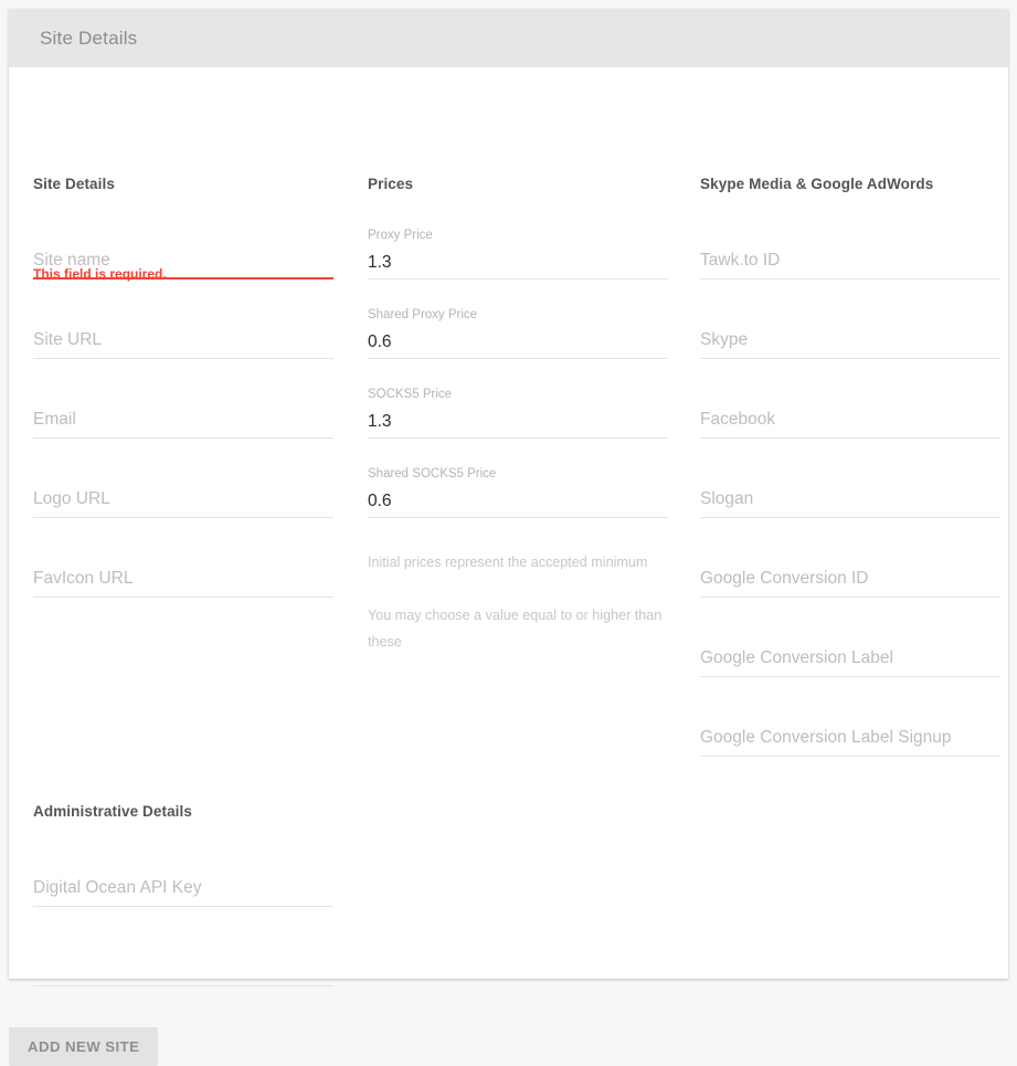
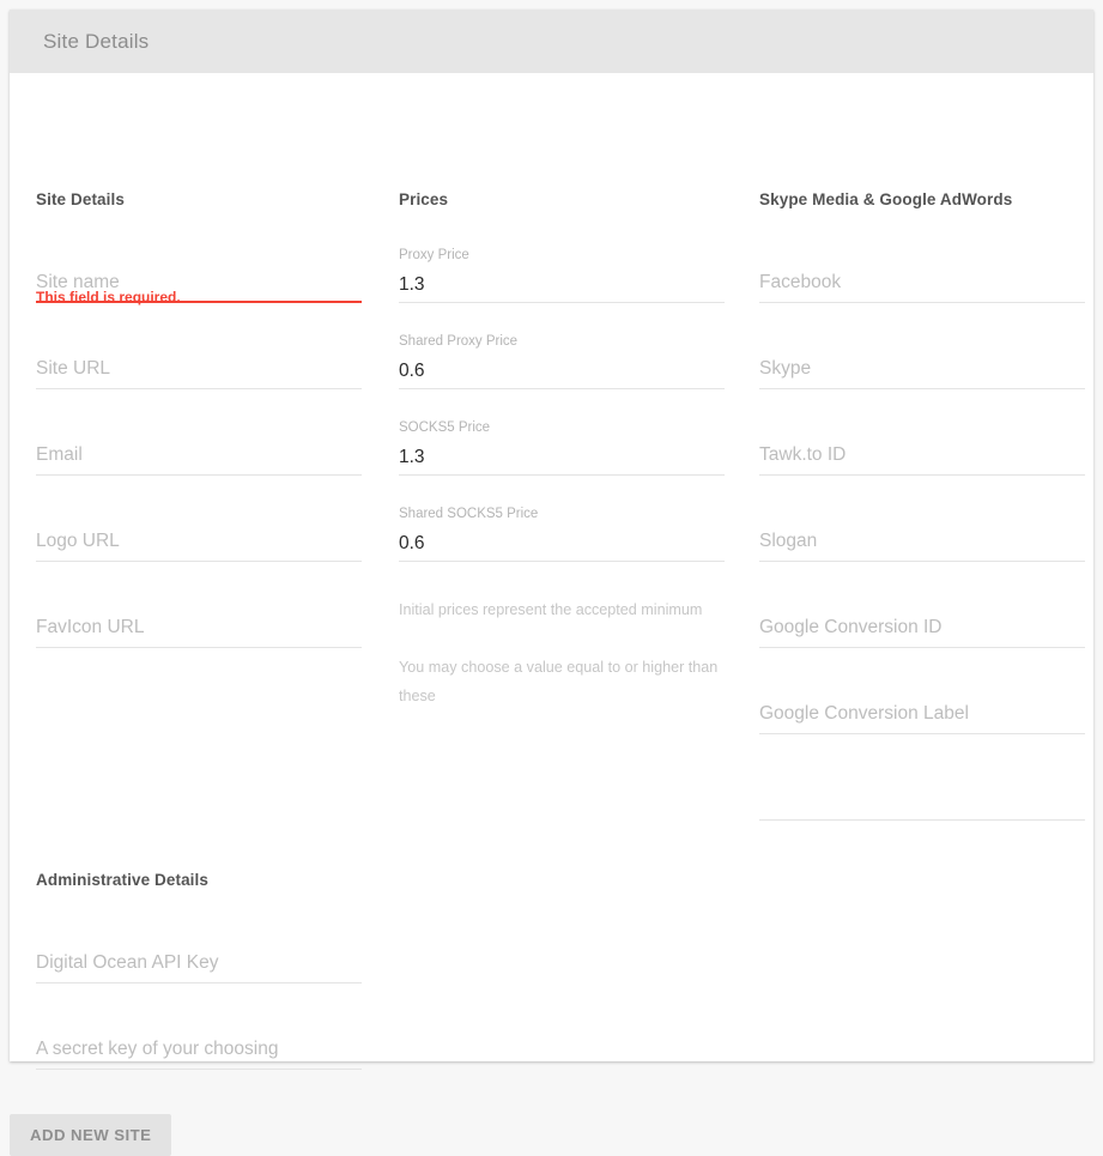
  Site Details
  Site Details
  Site name
  This field is required.
  Site URL
  Email
  Logo URL
  FavIcon URL
  Administrative Details
  Digital Ocean API Key
+ A secret key of your choosing
  Prices
  Proxy Price
  1.3
  Shared Proxy Price
  0.6
  SOCKS5 Price
  1.3
  Shared SOCKS5 Price
  0.6
  Initial prices represent the accepted minimum
  You may choose a value equal to or higher than these
  Skype Media & Google AdWords
- Tawk.to ID
+ Facebook
  Skype
- Facebook
+ Tawk.to ID
  Slogan
  Google Conversion ID
  Google Conversion Label
- Google Conversion Label Signup
  ADD NEW SITE
